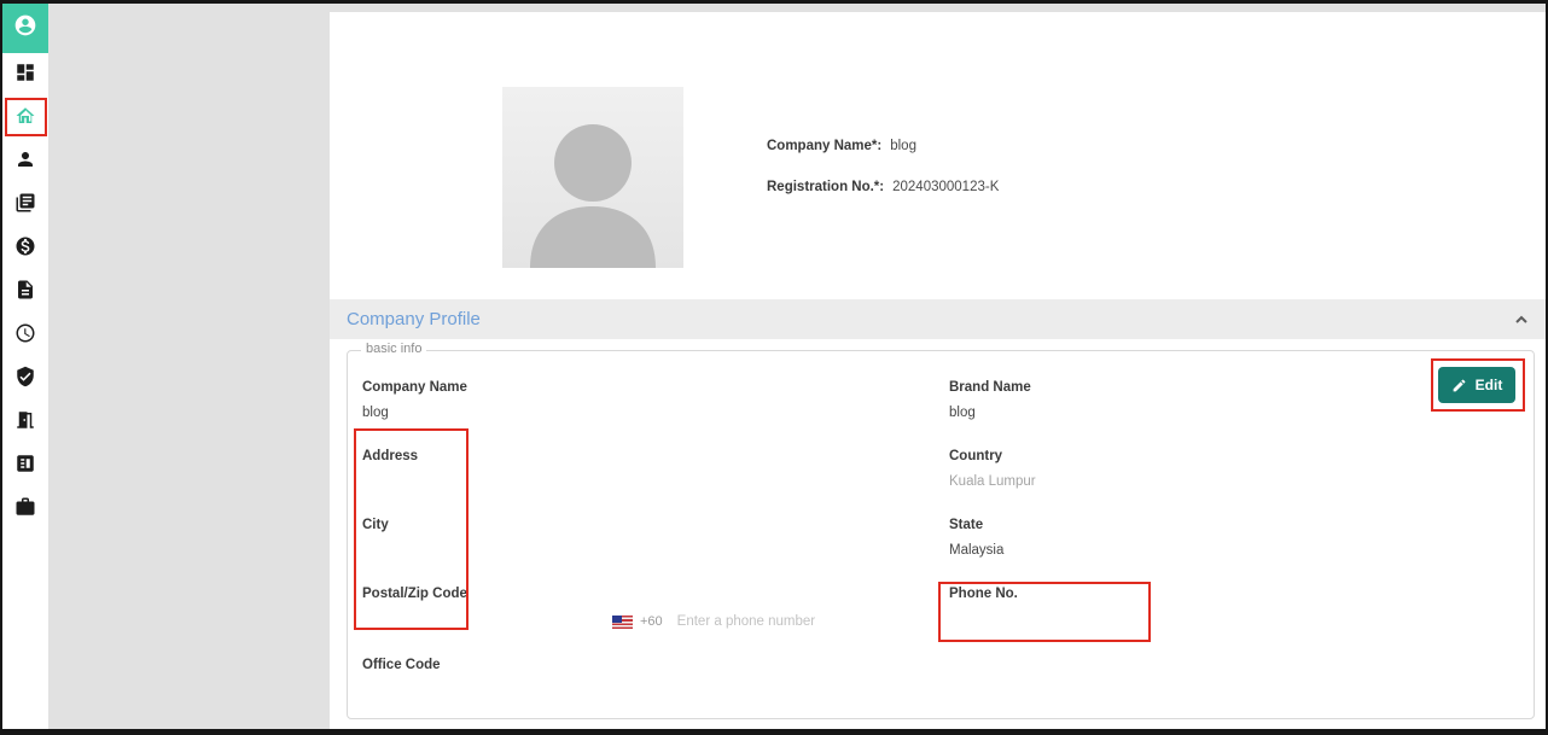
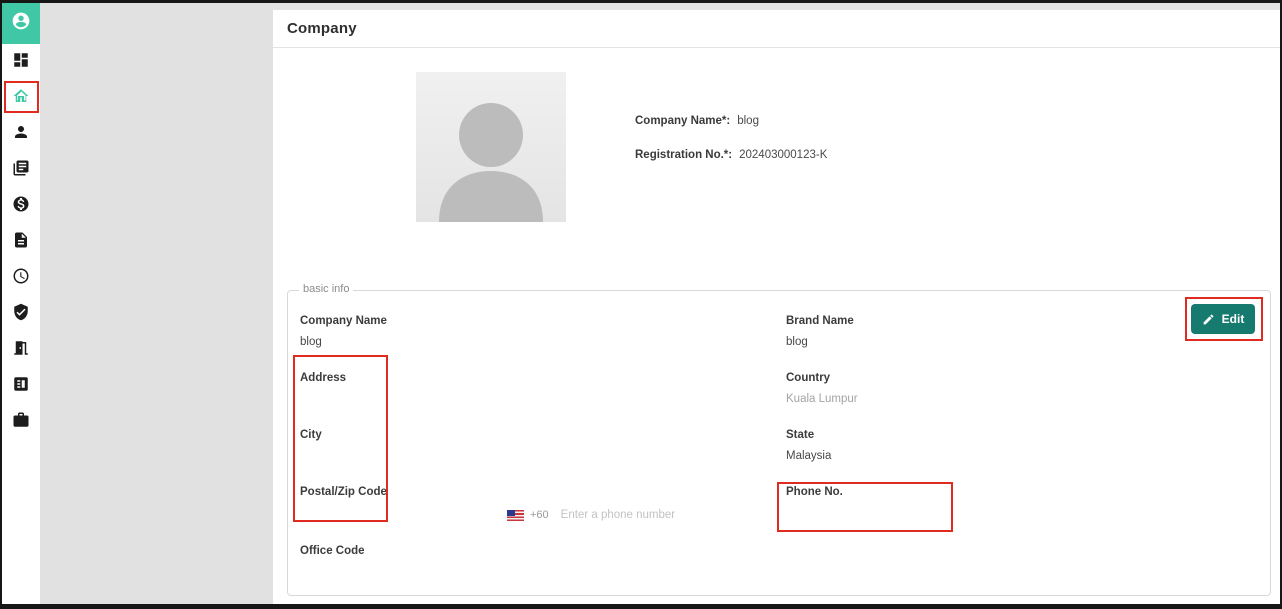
+ Company
  Company Name*:
  blog
  Registration No.*:
  202403000123-K
- Company Profile
  basic info
  Company Name
  blog
  Address
  City
  Postal/Zip Code
  Office Code
  Brand Name
  blog
  Country
  Kuala Lumpur
  State
  Malaysia
  Phone No.
  +60
  Enter a phone number
  Edit
